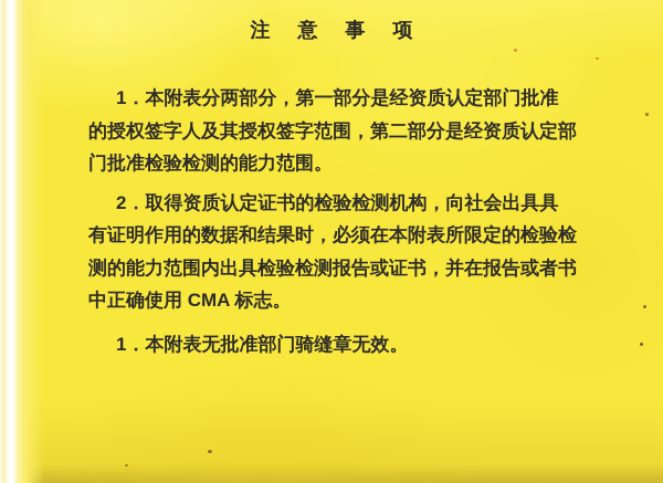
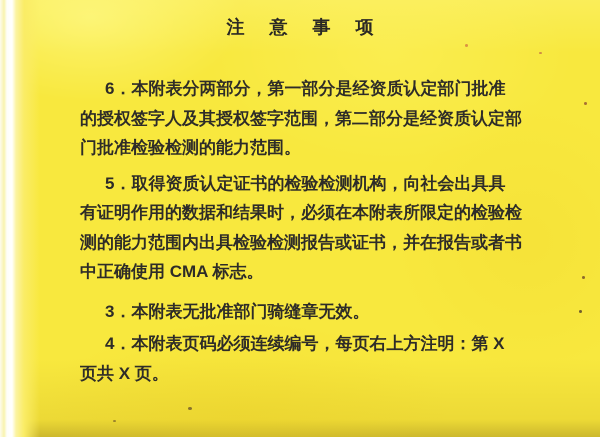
  注 意 事 项
- 1．本附表分两部分，第一部分是经资质认定部门批准
+ 6．本附表分两部分，第一部分是经资质认定部门批准
  的授权签字人及其授权签字范围，第二部分是经资质认定部
  门批准检验检测的能力范围。
- 2．取得资质认定证书的检验检测机构，向社会出具具
+ 5．取得资质认定证书的检验检测机构，向社会出具具
  有证明作用的数据和结果时，必须在本附表所限定的检验检
  测的能力范围内出具检验检测报告或证书，并在报告或者书
  中正确使用 CMA 标志。
- 1．本附表无批准部门骑缝章无效。
+ 3．本附表无批准部门骑缝章无效。
+ 4．本附表页码必须连续编号，每页右上方注明：第 X
+ 页共 X 页。
